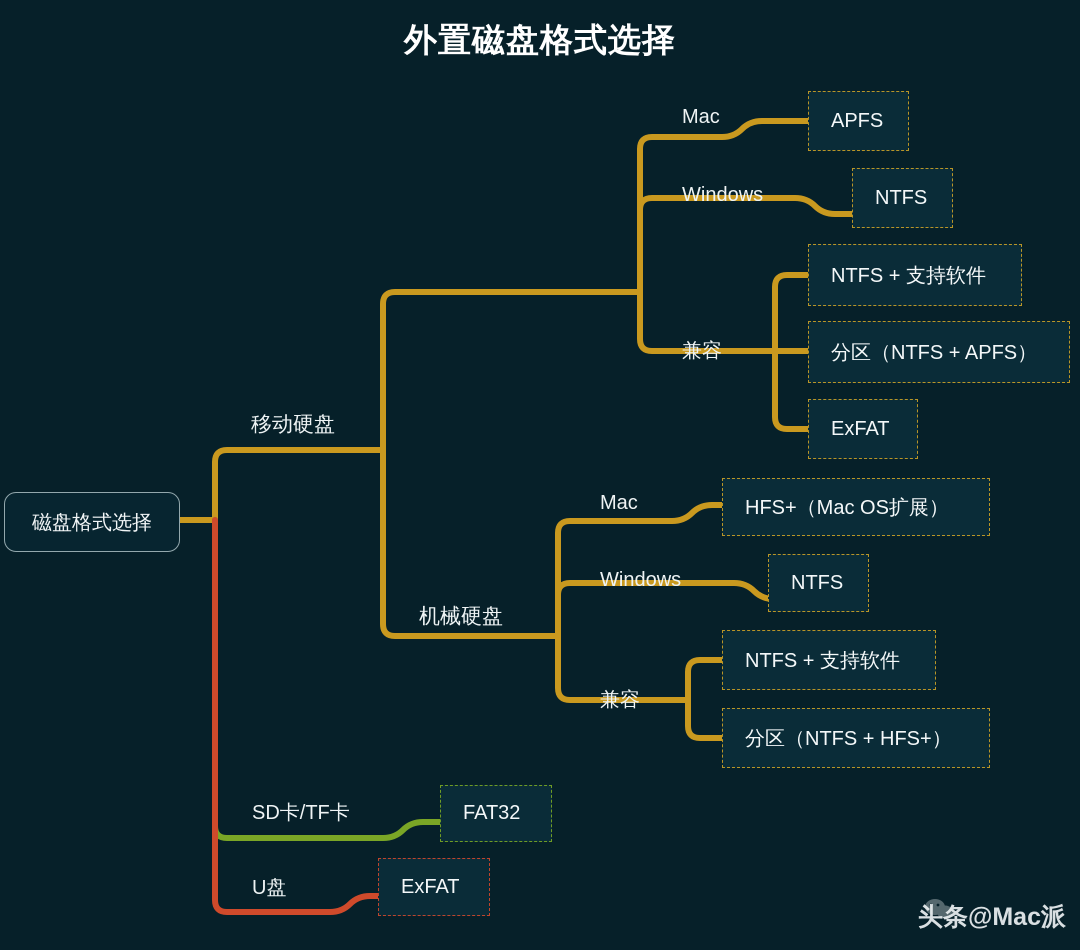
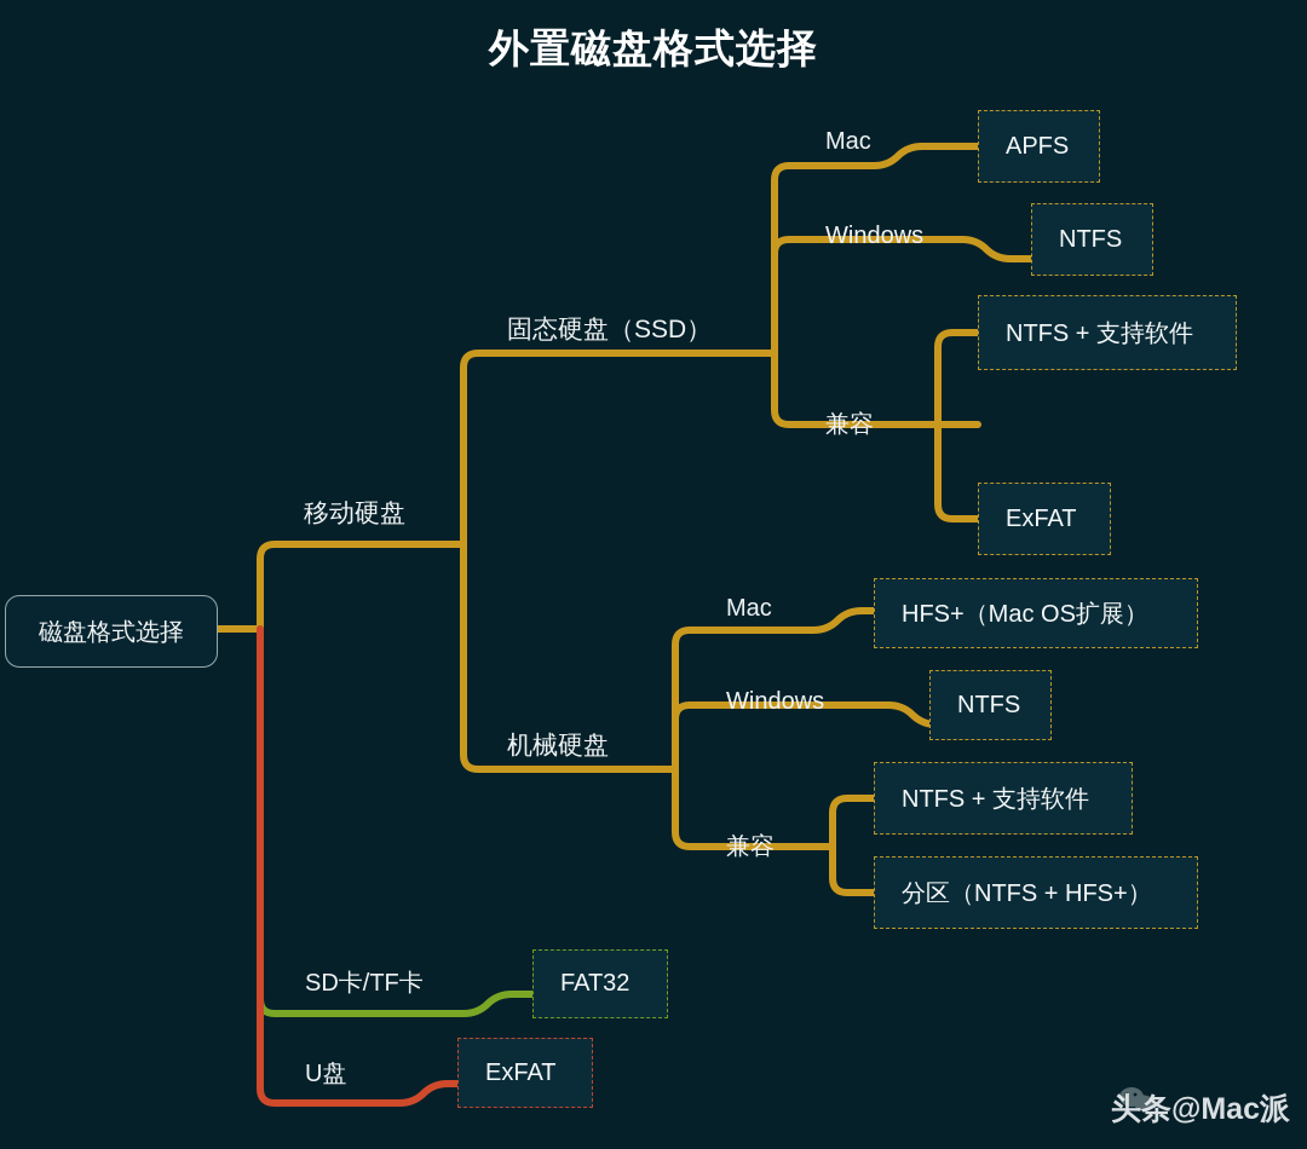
  外置磁盘格式选择
  磁盘格式选择
  移动硬盘
+ 固态硬盘（SSD）
  机械硬盘
  Mac
  Windows
  兼容
  Mac
  Windows
  兼容
  SD卡/TF卡
  U盘
  APFS
  NTFS
  NTFS + 支持软件
- 分区（NTFS + APFS）
  ExFAT
  HFS+（Mac OS扩展）
  NTFS
  NTFS + 支持软件
  分区（NTFS + HFS+）
  FAT32
  ExFAT
  头条@Mac派
